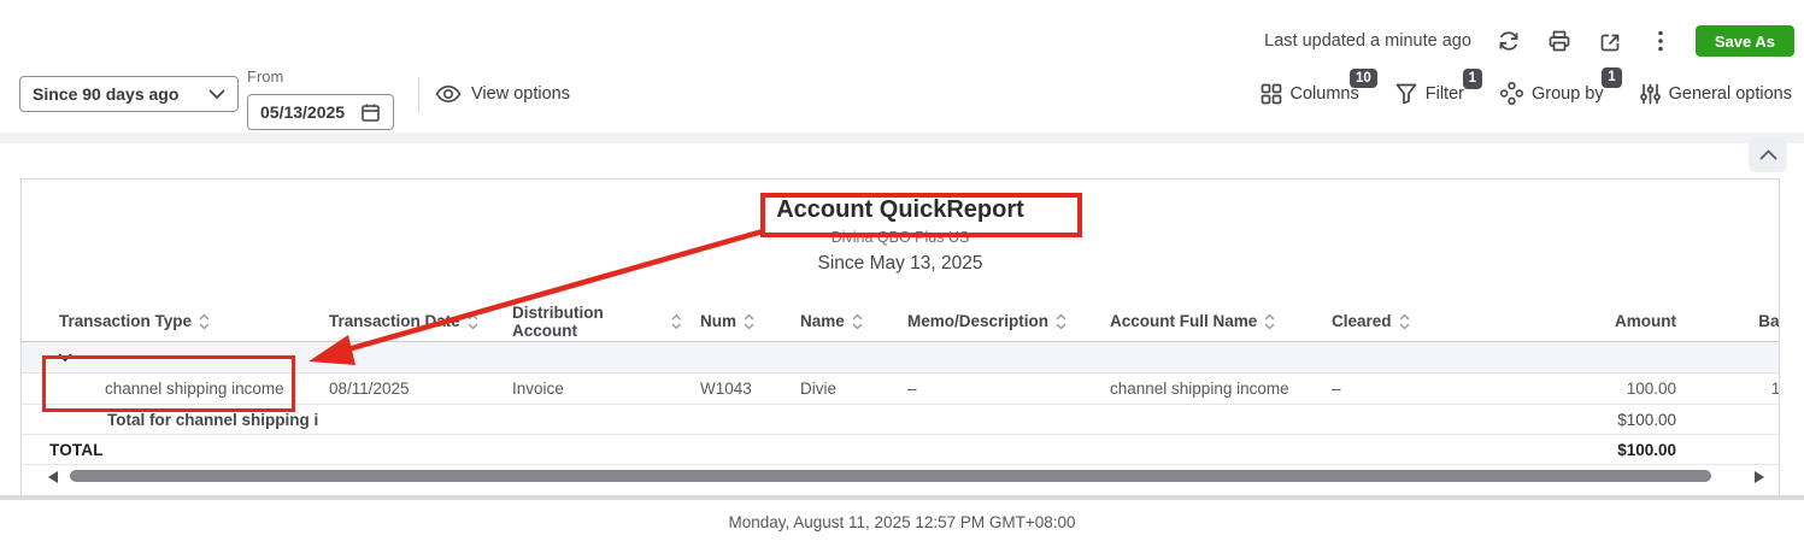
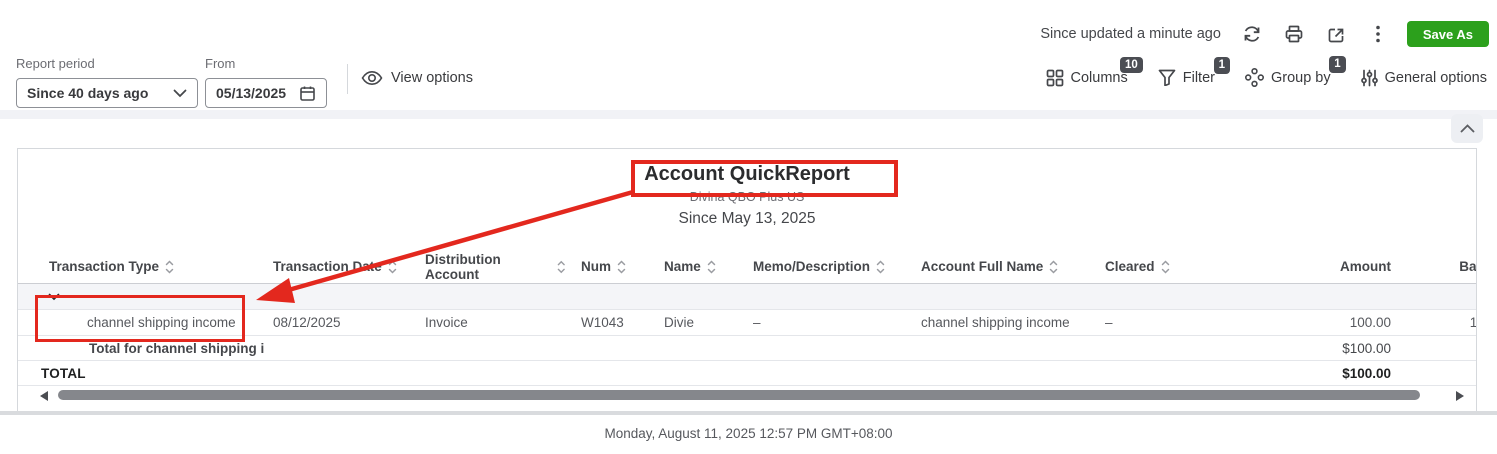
- Last updated a minute ago
+ Since updated a minute ago
  Save As
+ Report period
- Since 90 days ago
+ Since 40 days ago
  From
  05/13/2025
  View options
  Columns
  10
  Filter
  1
  Group by
  1
  General options
  Account QuickReport
  Divina QBO Plus US
  Since May 13, 2025
  Transaction Type
  Transaction D
  Distribution Account
  Num
  Name
  Memo/Description
  Account Full Name
  Cleared
  Amount
  channel shipping income
- 08/11/2025
+ 08/12/2025
  Invoice
  W1043
  Divie
  –
  channel shipping income
  –
  100.00
  Total for channel shipping i
  $100.00
  TOTAL
  $100.00
  Monday, August 11, 2025 12:57 PM GMT+08:00
